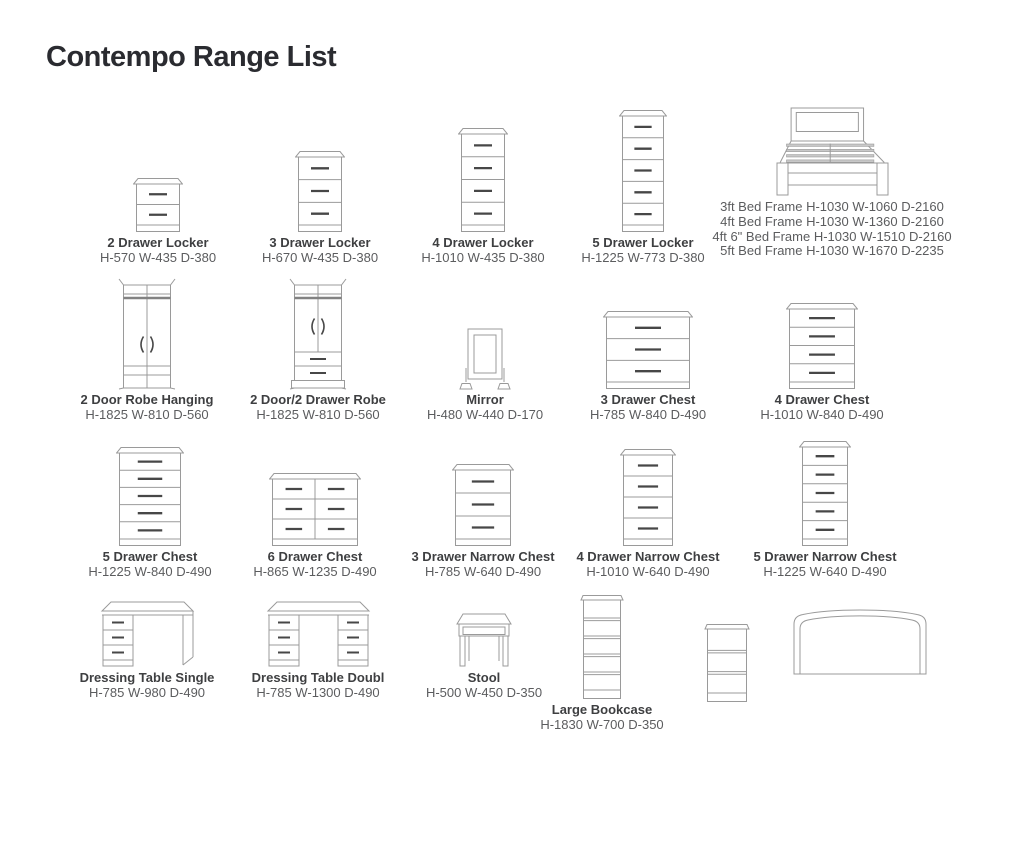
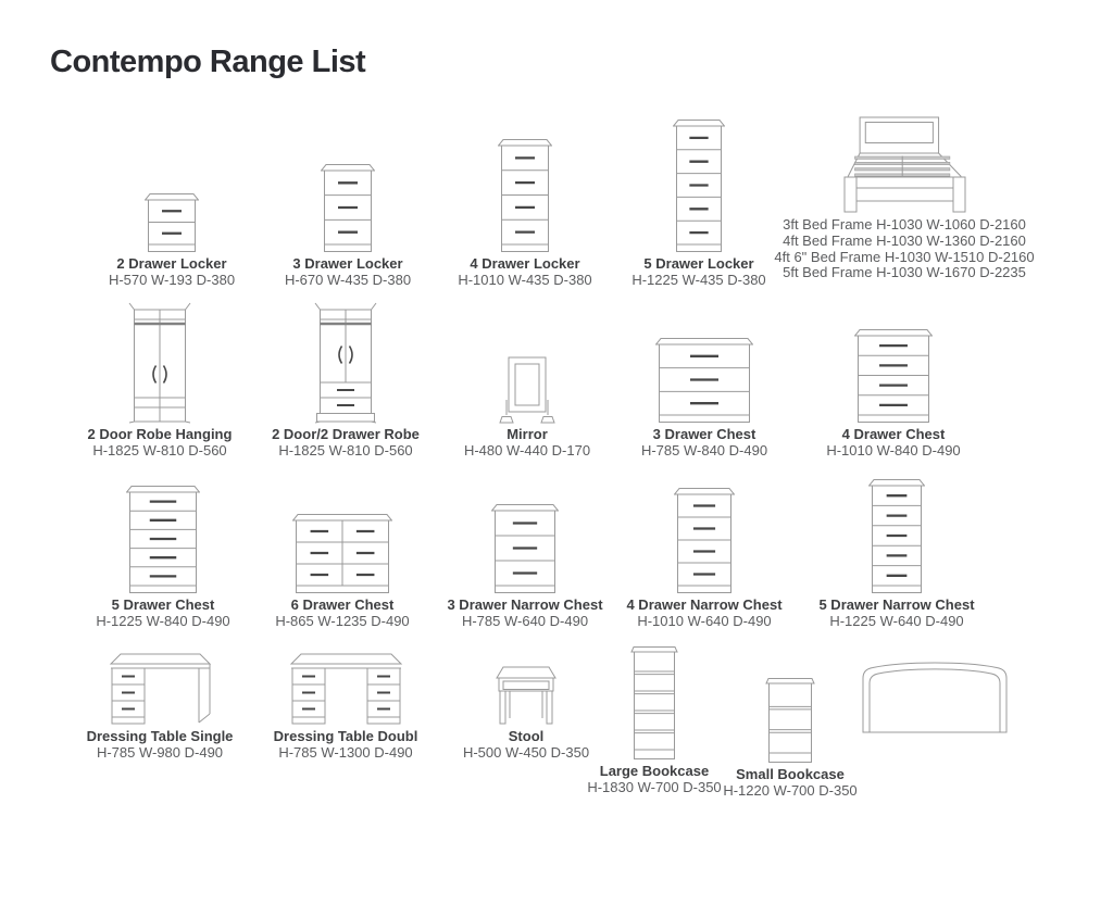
  Contempo Range List
  2 Drawer Locker
- H-570 W-435 D-380
+ H-570 W-193 D-380
  3 Drawer Locker
  H-670 W-435 D-380
  4 Drawer Locker
  H-1010 W-435 D-380
  5 Drawer Locker
- H-1225 W-773 D-380
+ H-1225 W-435 D-380
  3ft Bed Frame H-1030 W-1060 D-2160
  4ft Bed Frame H-1030 W-1360 D-2160
  4ft 6" Bed Frame H-1030 W-1510 D-2160
  5ft Bed Frame H-1030 W-1670 D-2235
  2 Door Robe Hanging
  H-1825 W-810 D-560
  2 Door/2 Drawer Robe
  H-1825 W-810 D-560
  Mirror
  H-480 W-440 D-170
  3 Drawer Chest
  H-785 W-840 D-490
  4 Drawer Chest
  H-1010 W-840 D-490
  5 Drawer Chest
  H-1225 W-840 D-490
  6 Drawer Chest
  H-865 W-1235 D-490
  3 Drawer Narrow Chest
  H-785 W-640 D-490
  4 Drawer Narrow Chest
  H-1010 W-640 D-490
  5 Drawer Narrow Chest
  H-1225 W-640 D-490
  Dressing Table Single
  H-785 W-980 D-490
  Dressing Table Doubl
  H-785 W-1300 D-490
  Stool
  H-500 W-450 D-350
  Large Bookcase
  H-1830 W-700 D-350
+ Small Bookcase
+ H-1220 W-700 D-350
